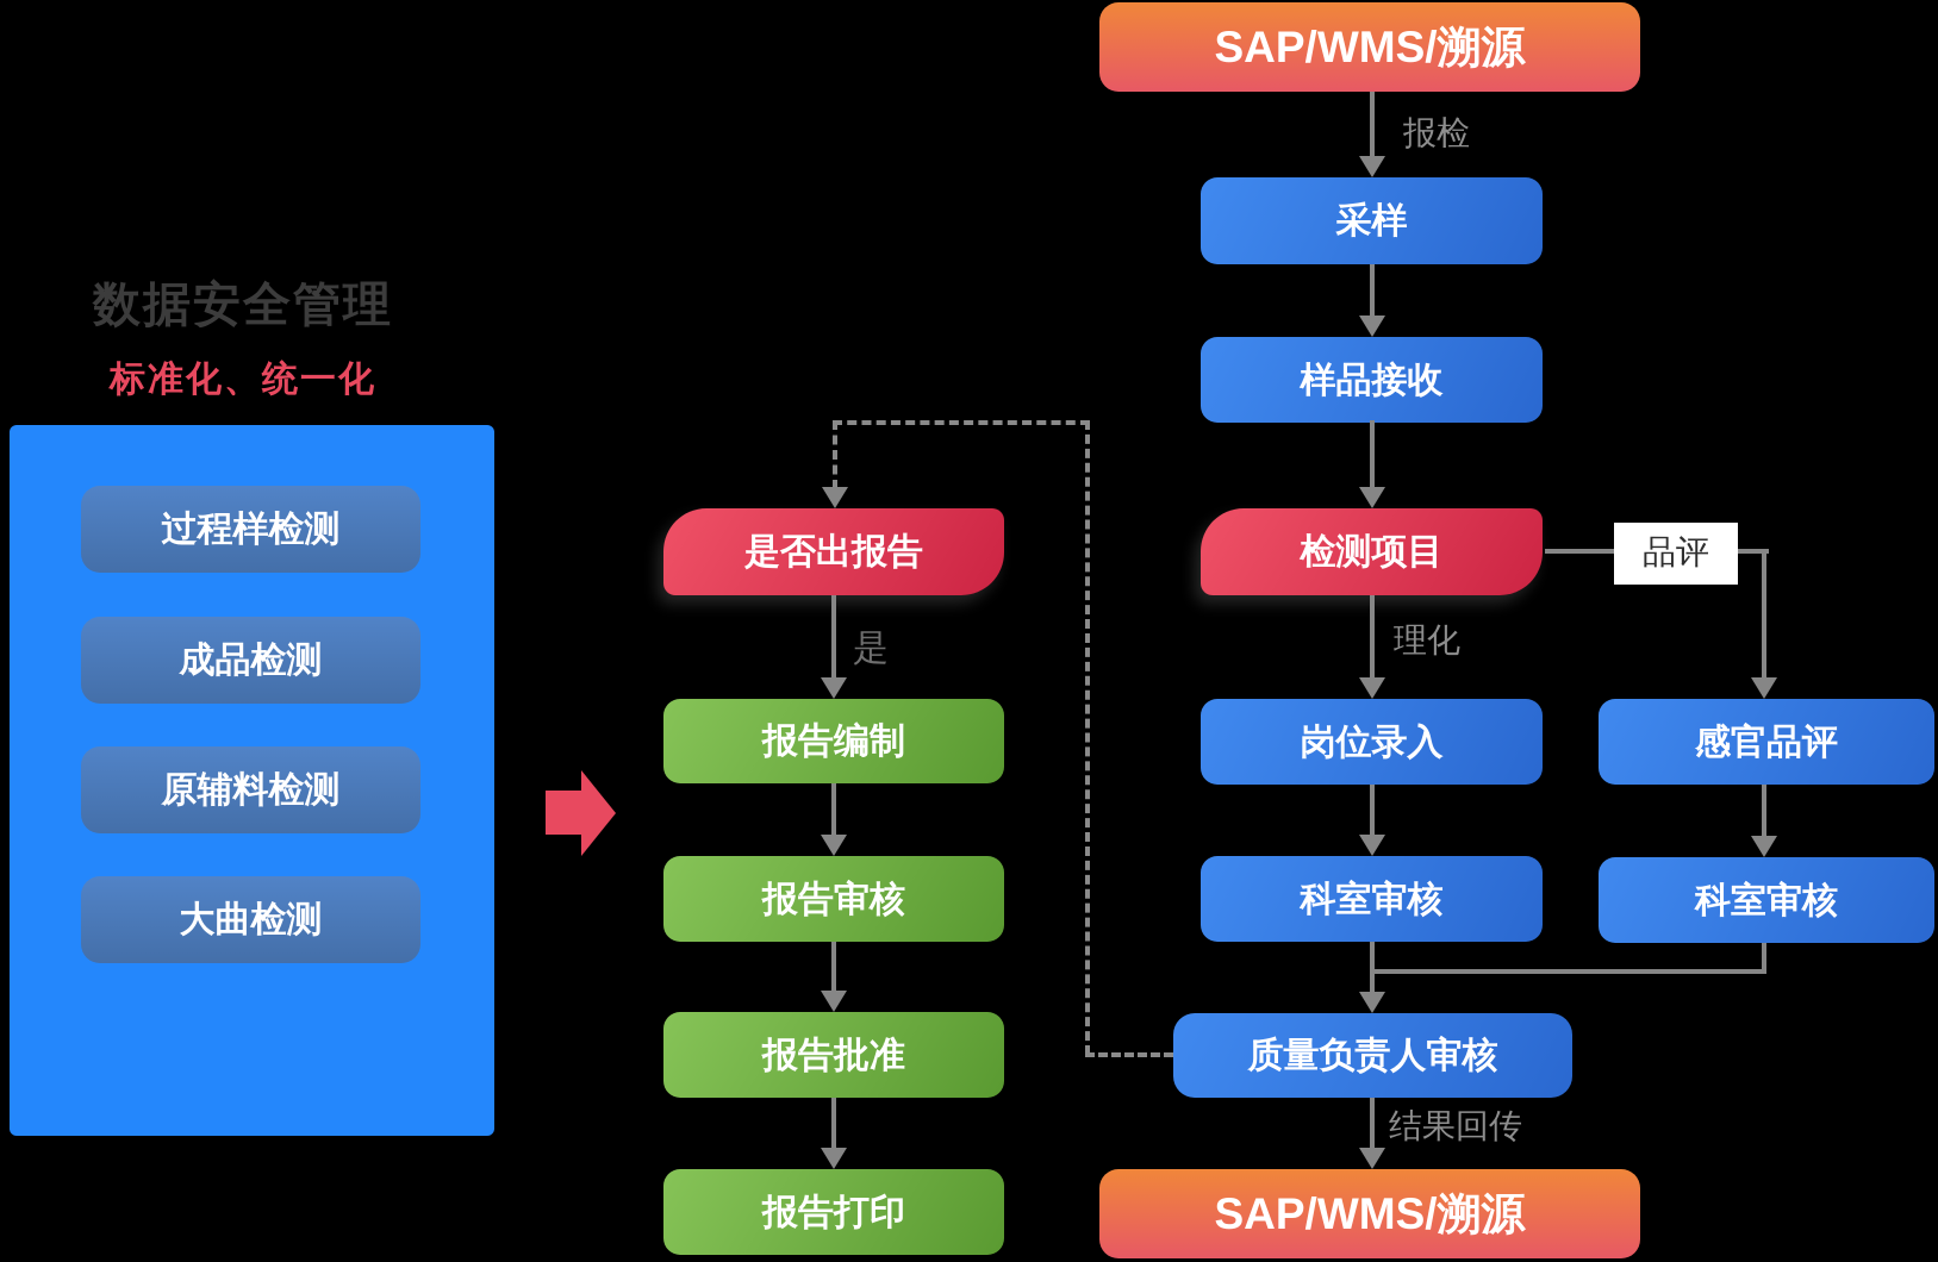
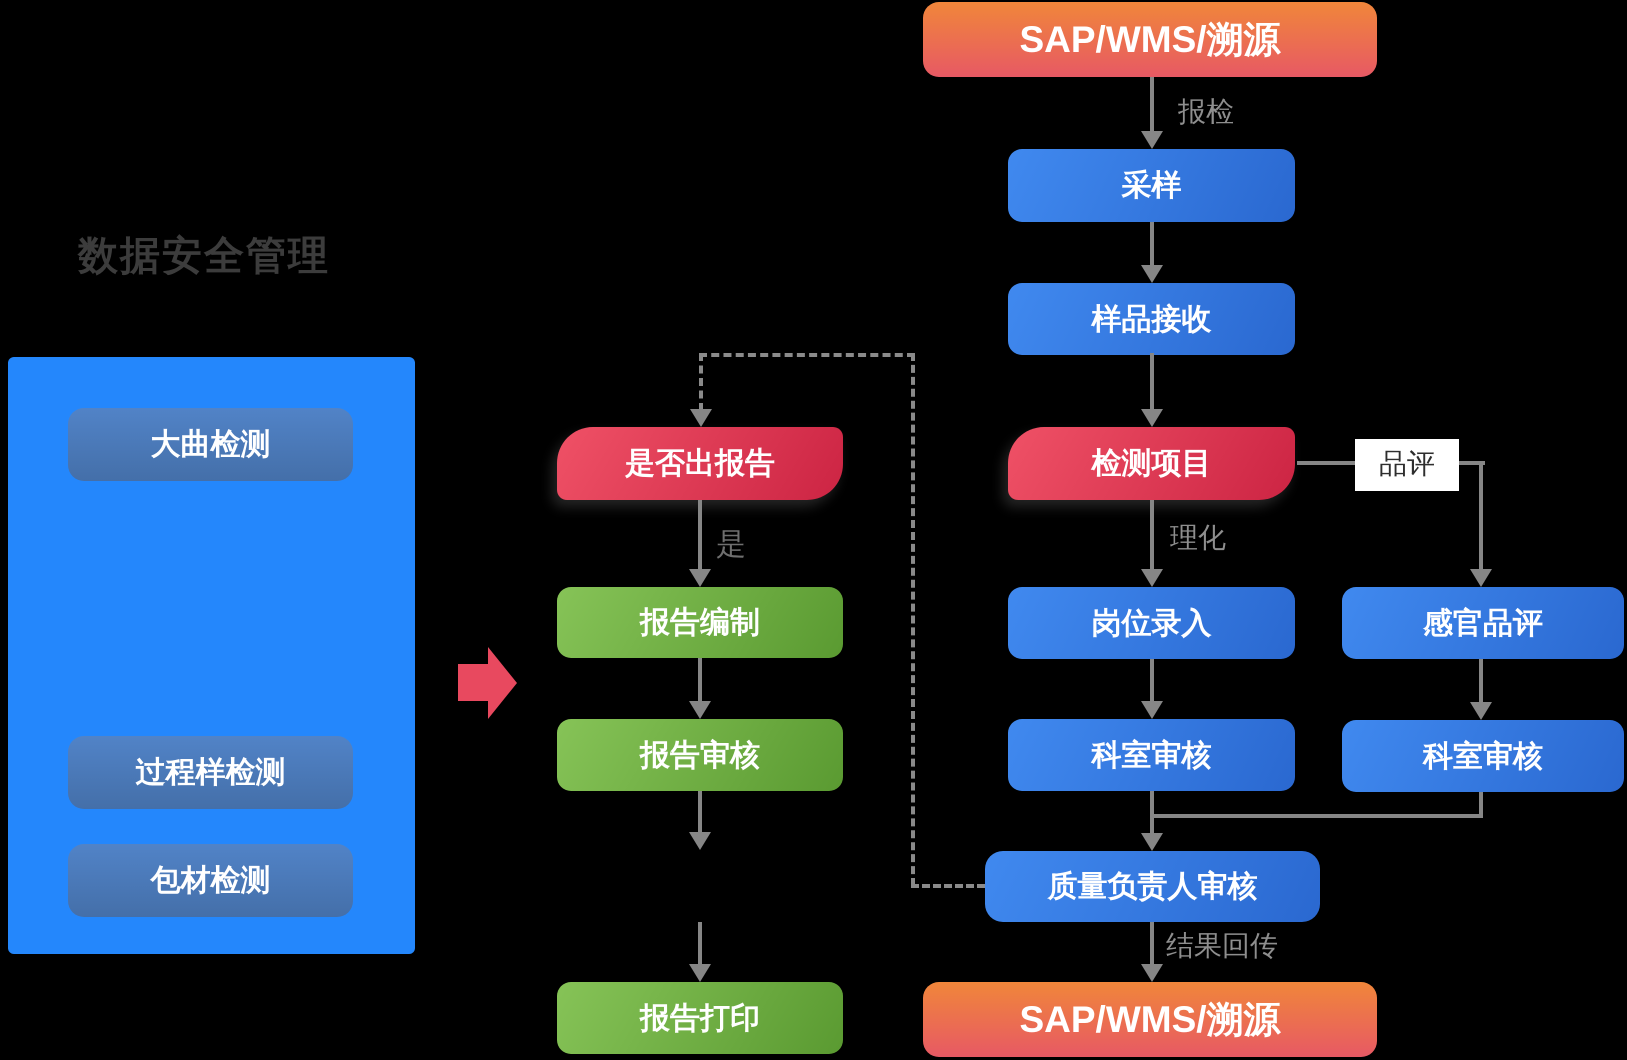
  数据安全管理
- 标准化、统一化
- 过程样检测
+ 大曲检测
- 成品检测
- 原辅料检测
- 大曲检测
+ 过程样检测
+ 包材检测
  是否出报告
  报告编制
  报告审核
- 报告批准
  报告打印
  是
  SAP/WMS/溯源
  采样
  样品接收
  检测项目
  岗位录入
  科室审核
  质量负责人审核
  SAP/WMS/溯源
  报检
  理化
  结果回传
  品评
  感官品评
  科室审核
